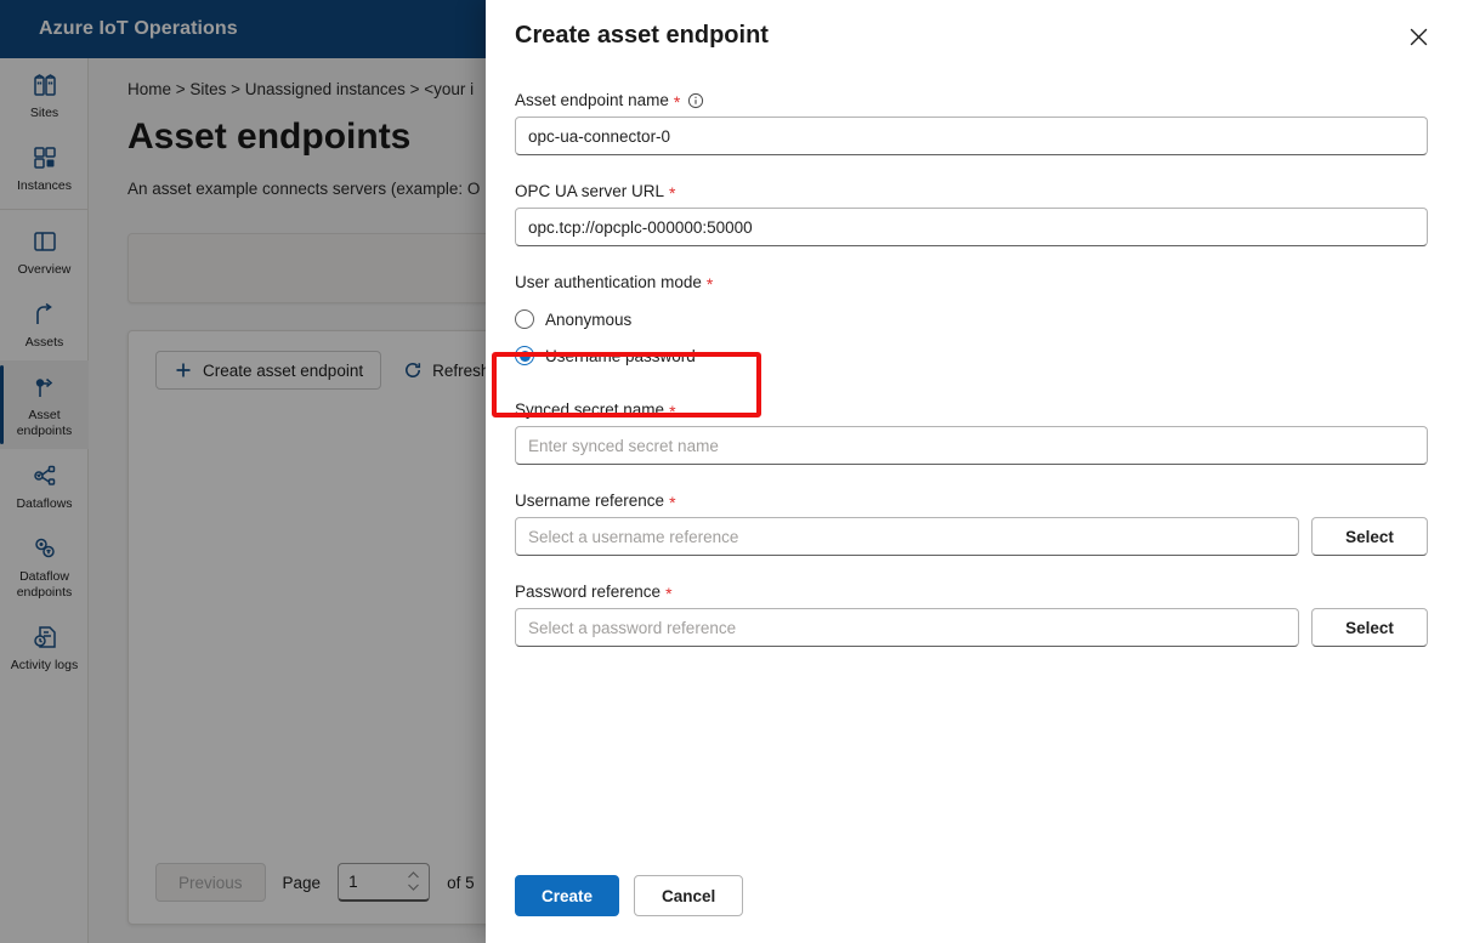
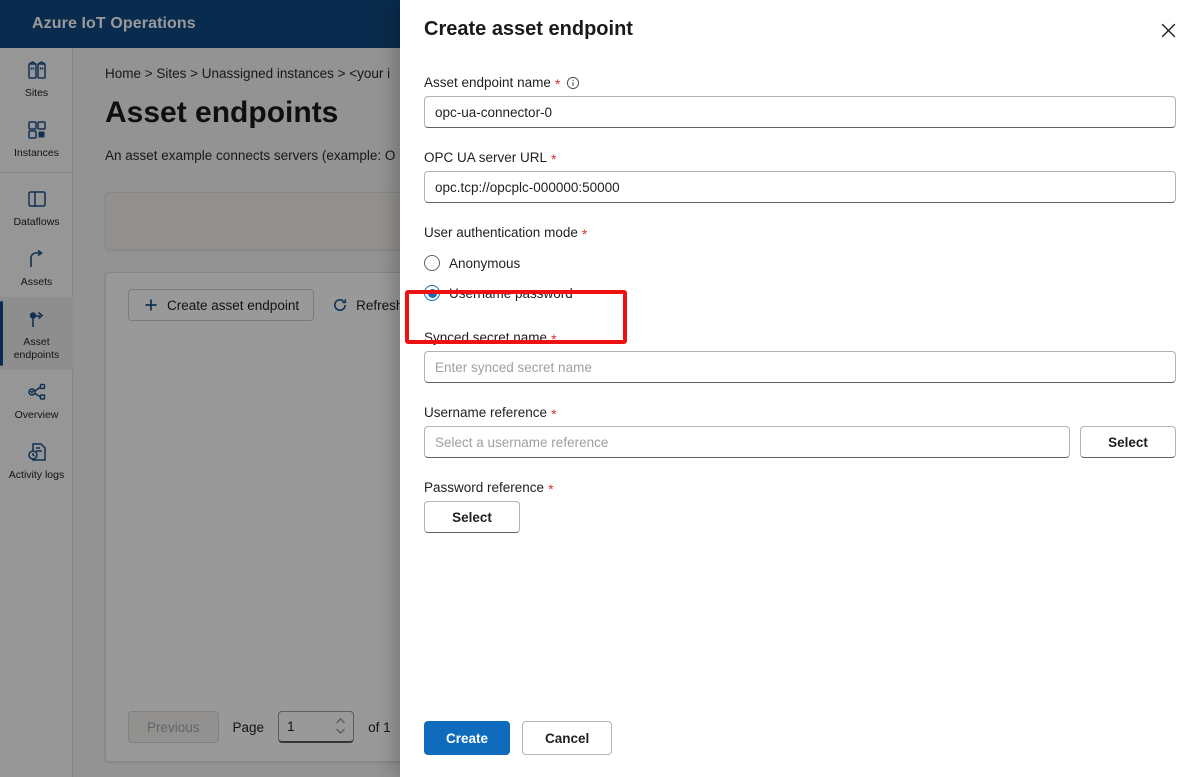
  Azure IoT Operations
  Sites
  Instances
- Overview
+ Dataflows
  Assets
  Asset endpoints
- Dataflows
+ Overview
- Dataflow endpoints
  Activity logs
  Home > Sites > Unassigned instances > <your i
  Asset endpoints
  An asset example connects servers (example: O
  Create asset endpoint
  Refres
  Previous
  Page
  1
- of 5
+ of 1
  Create asset endpoint
  Asset endpoint name
  *
  opc-ua-connector-0
  OPC UA server URL
  *
  opc.tcp://opcplc-000000:50000
  User authentication mode
  *
  Anonymous
  Username password
  Synced secret name
  *
  Enter synced secret name
  Username reference
  *
  Select a username reference
  Select
  Password reference
  *
- Select a password reference
  Select
  Create
  Cancel
